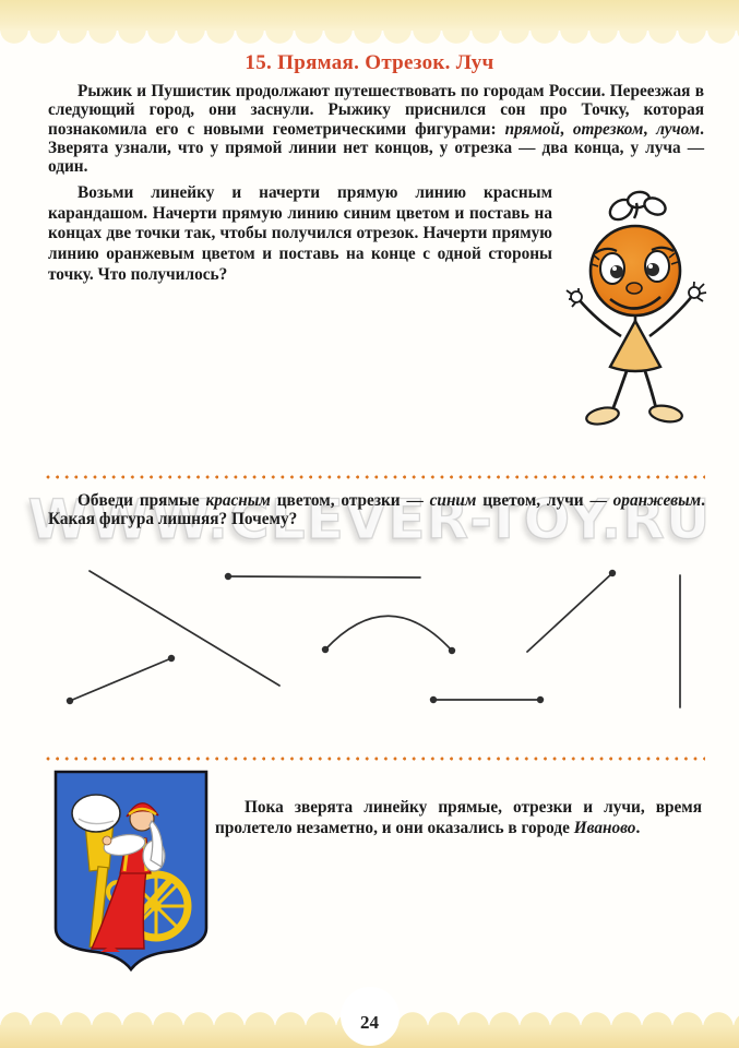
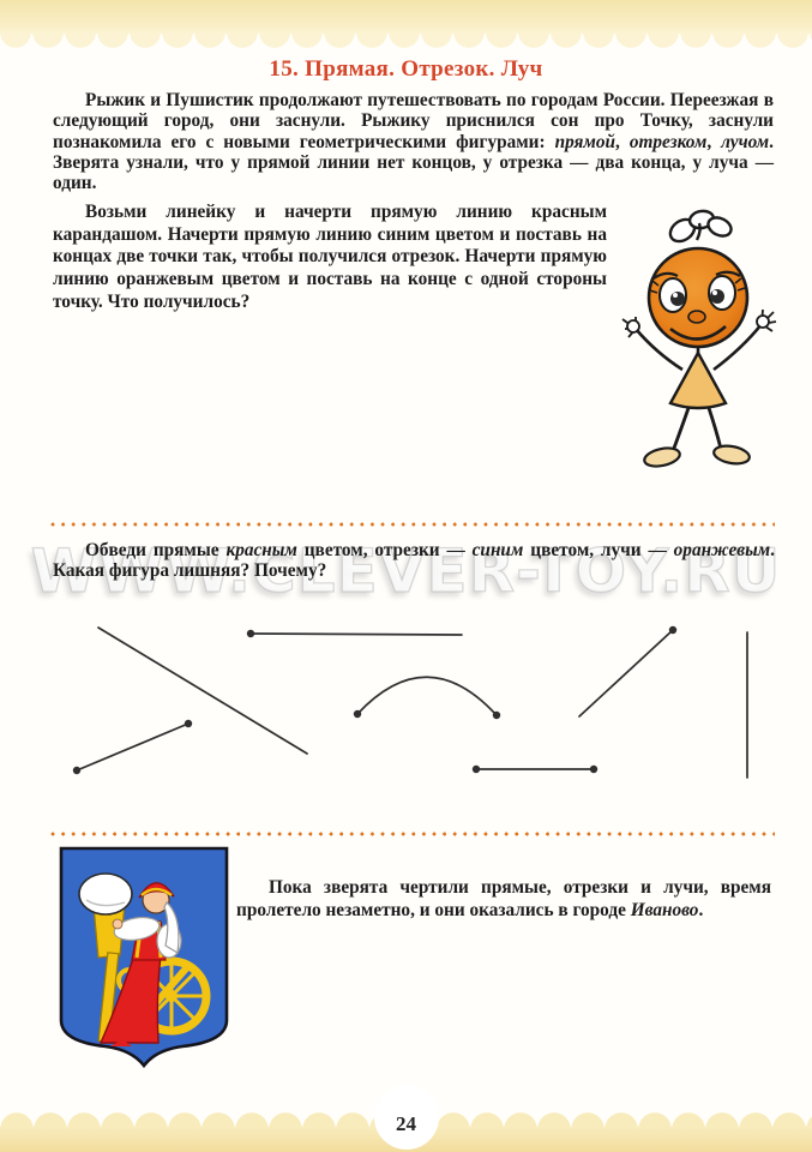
  15. Прямая. Отрезок. Луч
- Рыжик и Пушистик продолжают путешествовать по городам России. Переезжая в следующий город, они заснули. Рыжику приснился сон про Точку, которая познакомила его с новыми геометрическими фигурами: прямой, отрезком, лучом. Зверята узнали, что у прямой линии нет концов, у отрезка — два конца, у луча — один.
+ Рыжик и Пушистик продолжают путешествовать по городам России. Переезжая в следующий город, они заснули. Рыжику приснился сон про Точку, заснули познакомила его с новыми геометрическими фигурами: прямой, отрезком, лучом. Зверята узнали, что у прямой линии нет концов, у отрезка — два конца, у луча — один.
  Возьми линейку и начерти прямую линию красным карандашом. Начерти прямую линию синим цветом и поставь на концах две точки так, чтобы получился отрезок. Начерти прямую линию оранжевым цветом и поставь на конце с одной стороны точку. Что получилось?
  WWW.CLEVER-TOY.RU
  Обведи прямые красным цветом, отрезки — синим цветом, лучи — оранжевым. Какая фигура лишняя? Почему?
- Пока зверята линейку прямые, отрезки и лучи, время пролетело незаметно, и они оказались в городе Иваново.
+ Пока зверята чертили прямые, отрезки и лучи, время пролетело незаметно, и они оказались в городе Иваново.
  24
